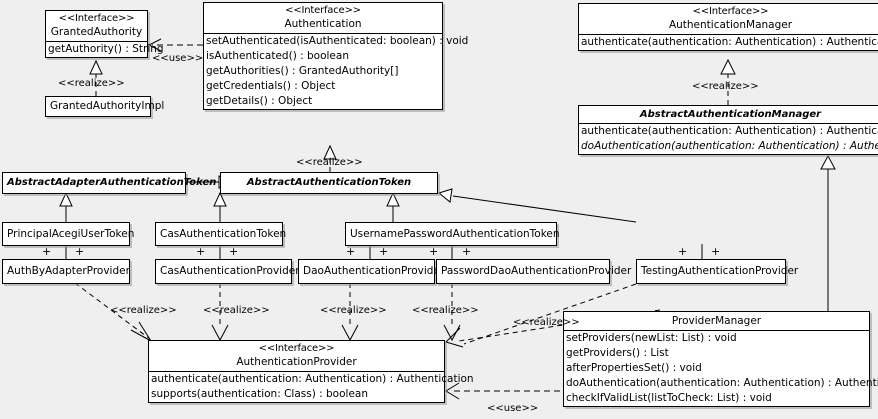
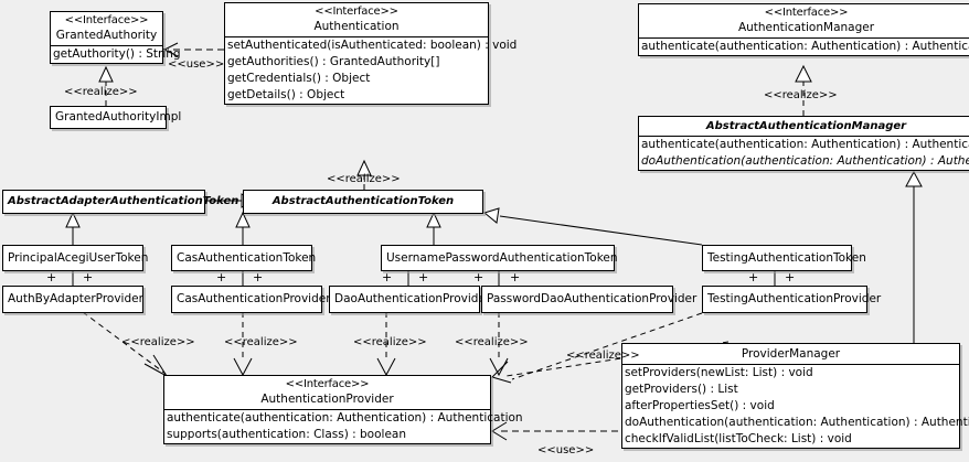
  <<Interface>>
  GrantedAuthority
  getAuthority() : String
  GrantedAuthorityImpl
  <<Interface>>
  Authentication
  setAuthenticated(isAuthenticated: boolean) : void
- isAuthenticated() : boolean
  getAuthorities() : GrantedAuthority[]
  getCredentials() : Object
  getDetails() : Object
  <<Interface>>
  AuthenticationManager
  authenticate(authentication: Authentication) : Authentic
  AbstractAuthenticationManager
  authenticate(authentication: Authentication) : Authentic
  doAuthentication(authentication: Authentication) : Auth
  AbstractAdapterAuthenticationToken
  AbstractAuthenticationToken
  PrincipalAcegiUserToken
  CasAuthenticationToken
  UsernamePasswordAuthenticationToken
+ TestingAuthenticationToken
  AuthByAdapterProvider
  CasAuthenticationProvide
  DaoAuthenticationProvid
  PasswordDaoAuthenticationProvider
  TestingAuthenticationProvider
  <<Interface>>
  AuthenticationProvider
  authenticate(authentication: Authentication) : Authentication
  supports(authentication: Class) : boolean
  ProviderManager
  setProviders(newList: List) : void
  getProviders() : List
  afterPropertiesSet() : void
  doAuthentication(authentication: Authentication) : Authent
  checkIfValidList(listToCheck: List) : void
  <<use>>
  <<realize>>
  <<realize>>
  <<realize>>
  <<realize>>
  <<realize>>
  <<realize>>
  <<realize>>
  <<realize>>
  <<use>>
  +
  +
  +
  +
  +
  +
  +
  +
  +
  +
